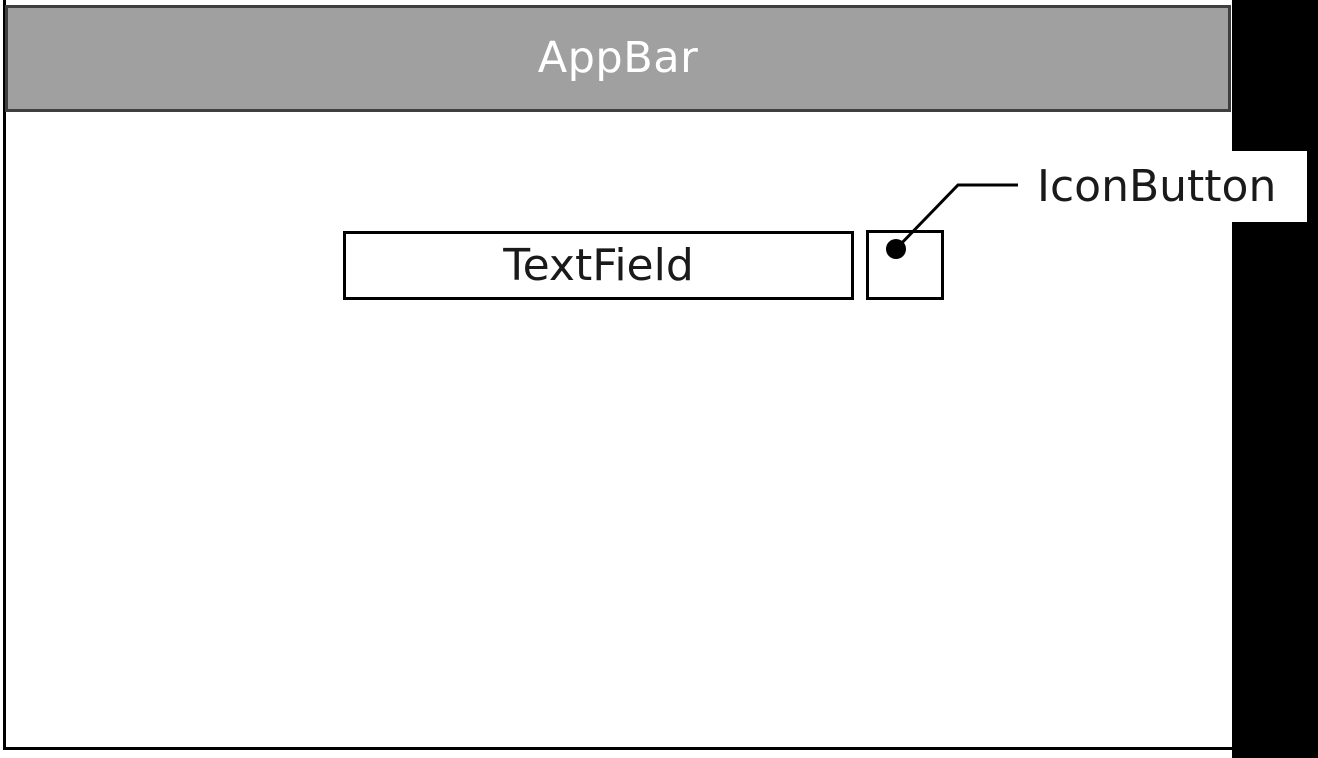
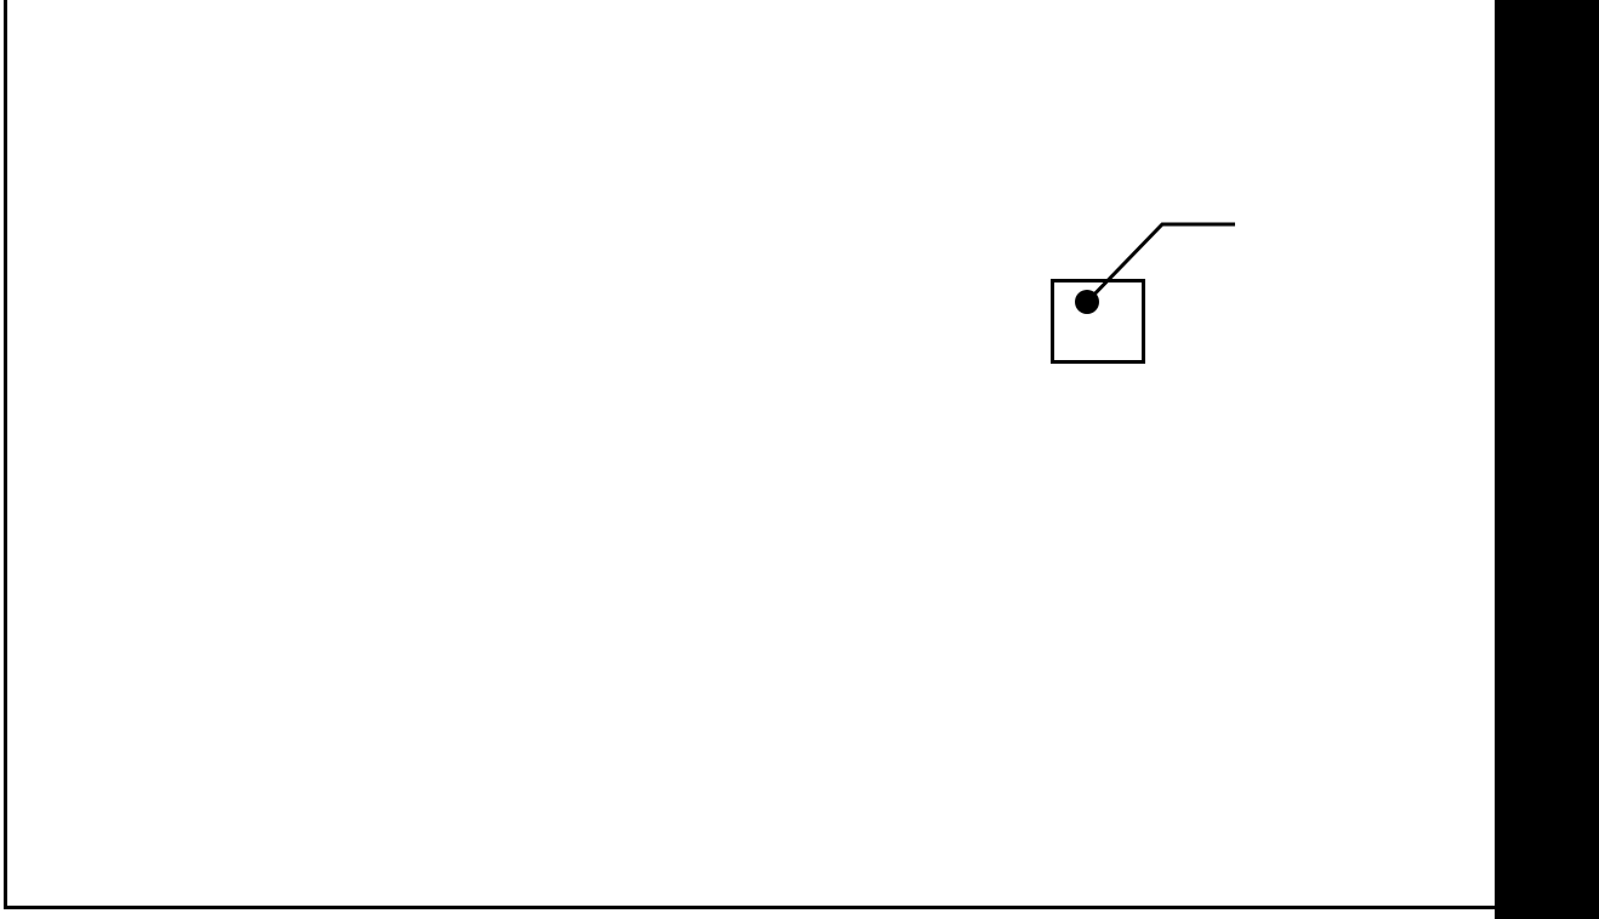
- AppBar
- TextField
- IconButton
